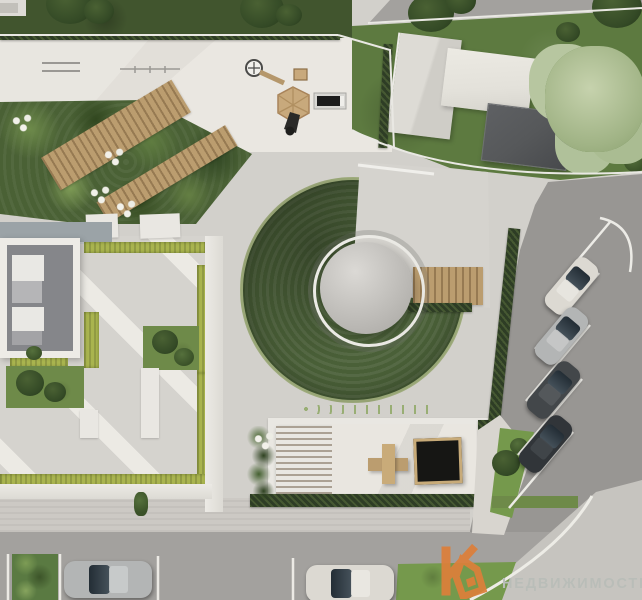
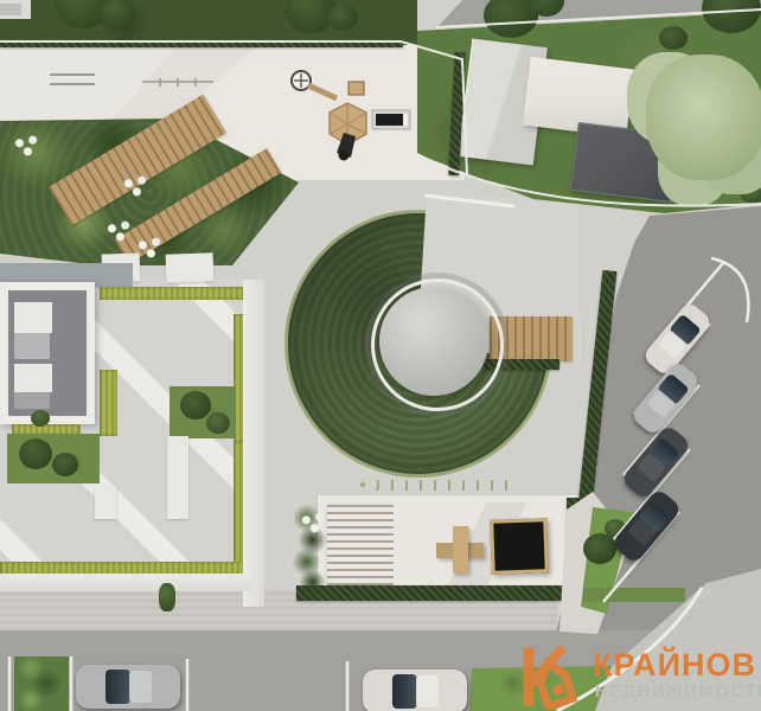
+ КРАЙНОВ
  НЕДВИЖИМОСТ
